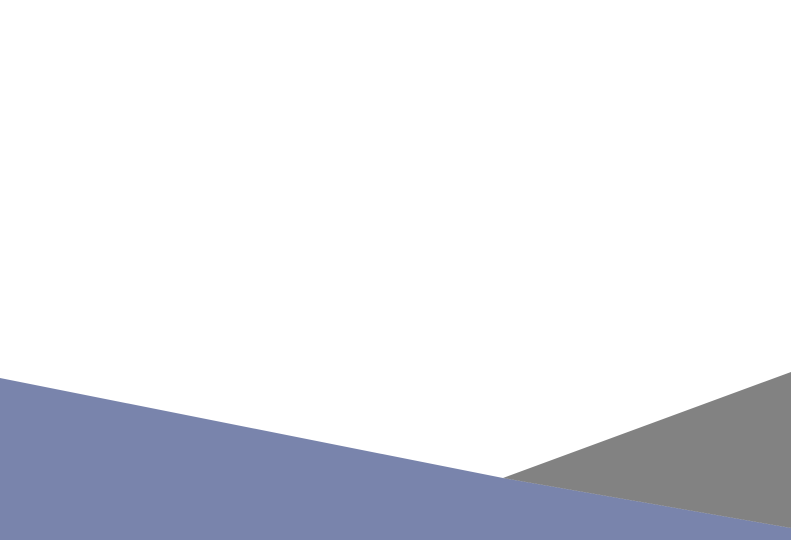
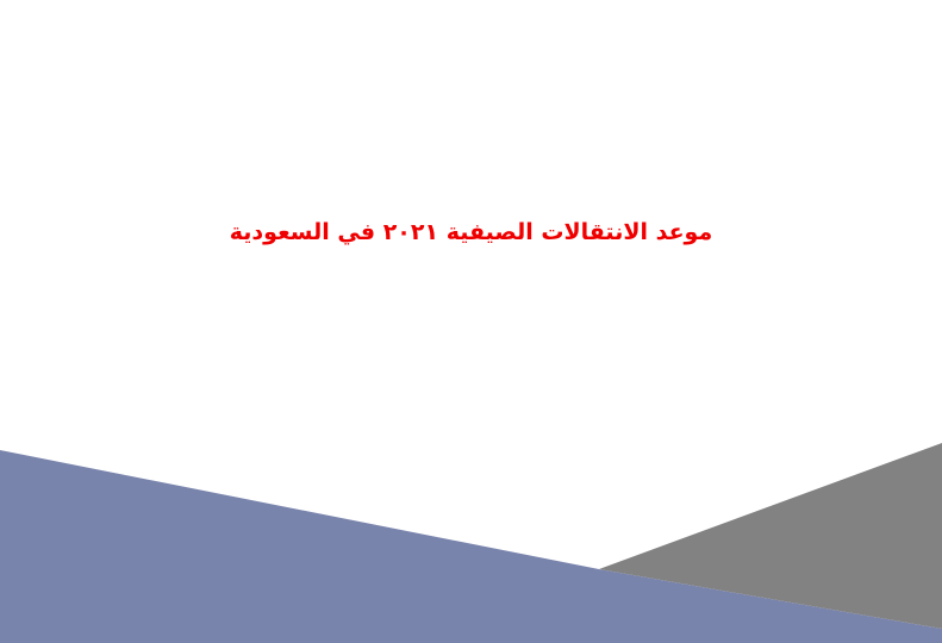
+ موعد الانتقالات الصيفية ٢٠٢١ في السعودية
